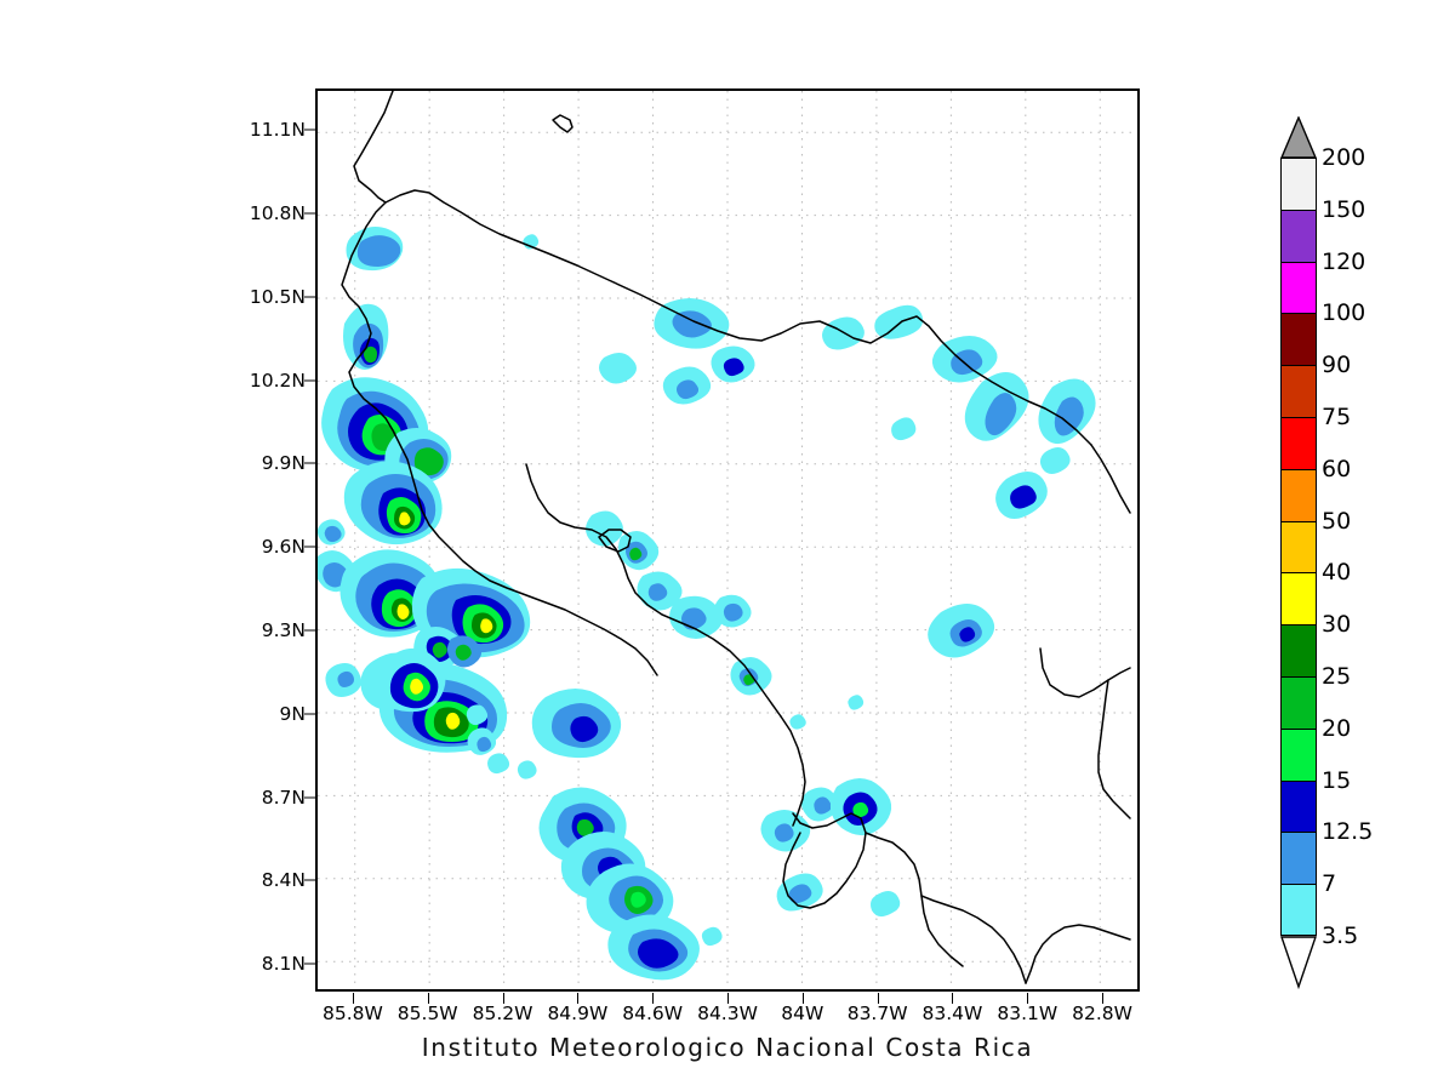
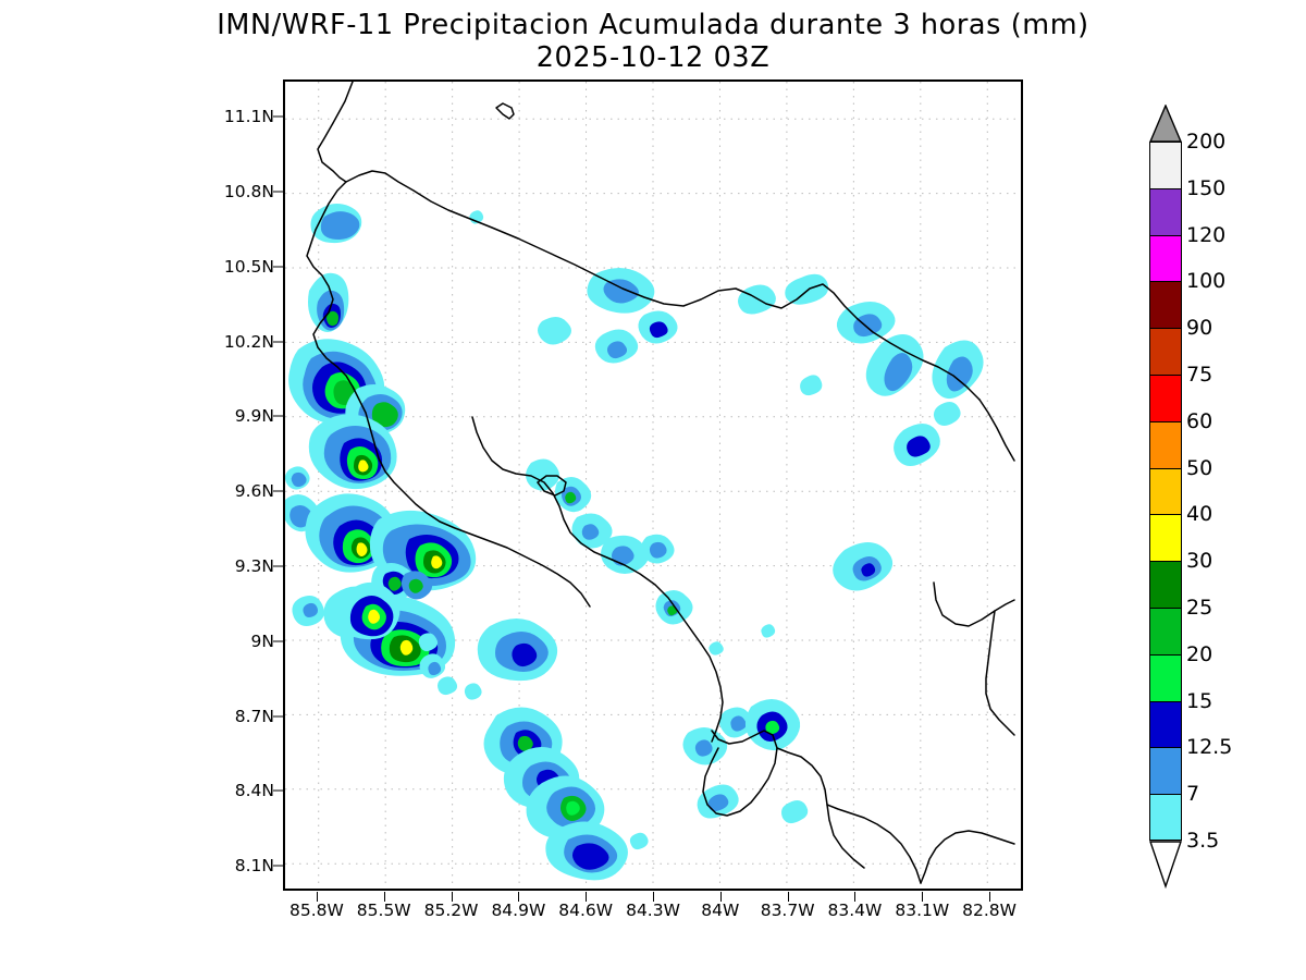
+ IMN/WRF-11 Precipitacion Acumulada durante 3 horas (mm)
+ 2025-10-12 03Z
  11.1N
  10.8N
  10.5N
  10.2N
  9.9N
  9.6N
  9.3N
  9N
  8.7N
  8.4N
  8.1N
  85.8W
  85.5W
  85.2W
  84.9W
  84.6W
  84.3W
  84W
  83.7W
  83.4W
  83.1W
  82.8W
  200
  150
  120
  100
  90
  75
  60
  50
  40
  30
  25
  20
  15
  12.5
  7
  3.5
- Instituto Meteorologico Nacional Costa Rica
